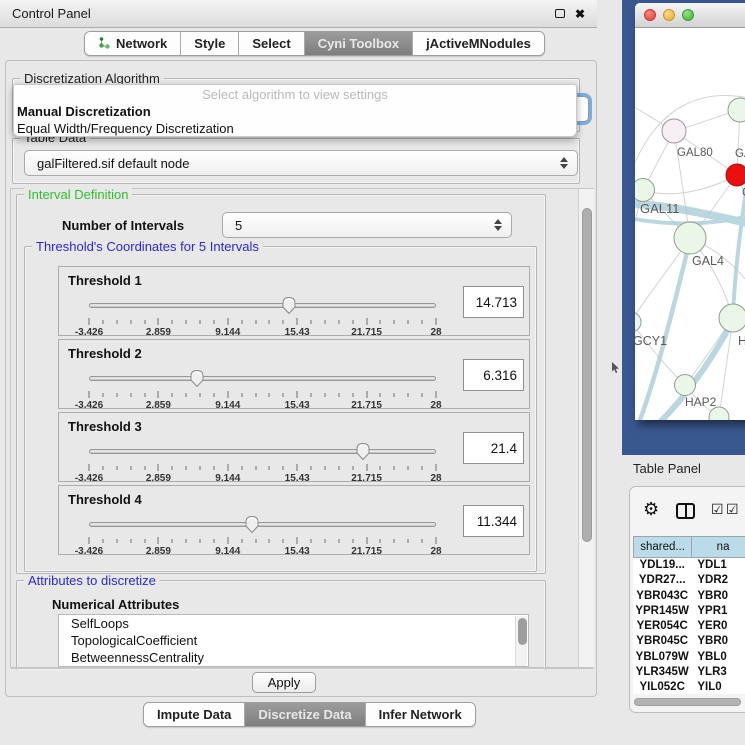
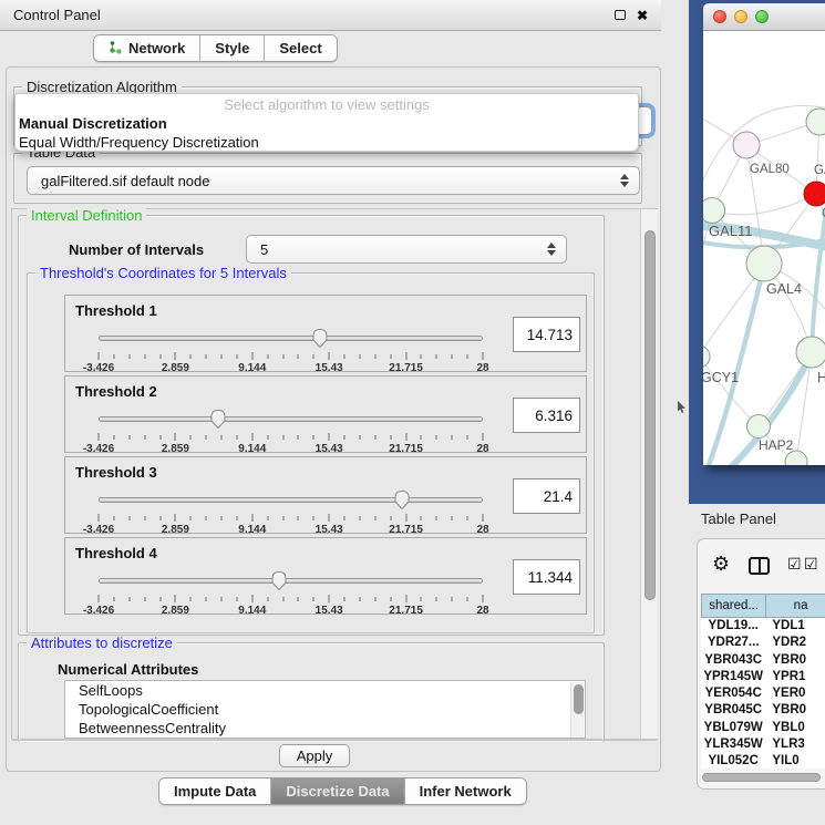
  Control Panel
  ✖
  Network
  Style
  Select
- Cyni Toolbox
- jActiveMNodules
  Discretization Algorithm
  Select algorithm to view settings
  Manual Discretization
  Equal Width/Frequency Discretization
  Table Data
  galFiltered.sif default node
  Interval Definition
  Number of Intervals
  5
  Threshold's Coordinates for 5 Intervals
  Threshold 1
  -3.426
  2.859
  9.144
  15.43
  21.715
  28
  14.713
  Threshold 2
  -3.426
  2.859
  9.144
  15.43
  21.715
  28
  6.316
  Threshold 3
  -3.426
  2.859
  9.144
  15.43
  21.715
  28
  21.4
  Threshold 4
  -3.426
  2.859
  9.144
  15.43
  21.715
  28
  11.344
  Attributes to discretize
  Numerical Attributes
  SelfLoops
  TopologicalCoefficient
  BetweennessCentrality
  Apply
  Impute Data
  Discretize Data
  Infer Network
  GAL80
  GAL11
  GAL4
  GCY1
  H
  HAP2
  Table Panel
  ⚙
  ☑
  ☑
  shared...
  na
  YDL19...
  YDL1
  YDR27...
  YDR2
  YBR043C
  YBR0
  YPR145W
  YPR1
  YER054C
  YER0
  YBR045C
  YBR0
  YBL079W
  YBL0
  YLR345W
  YLR3
  YIL052C
  YIL0
